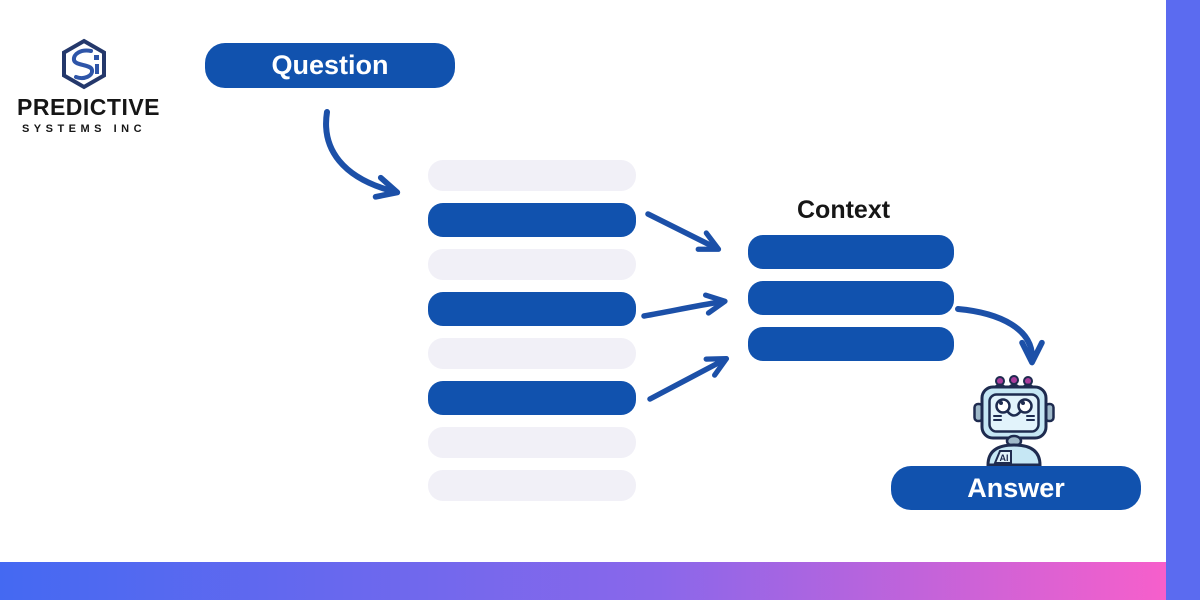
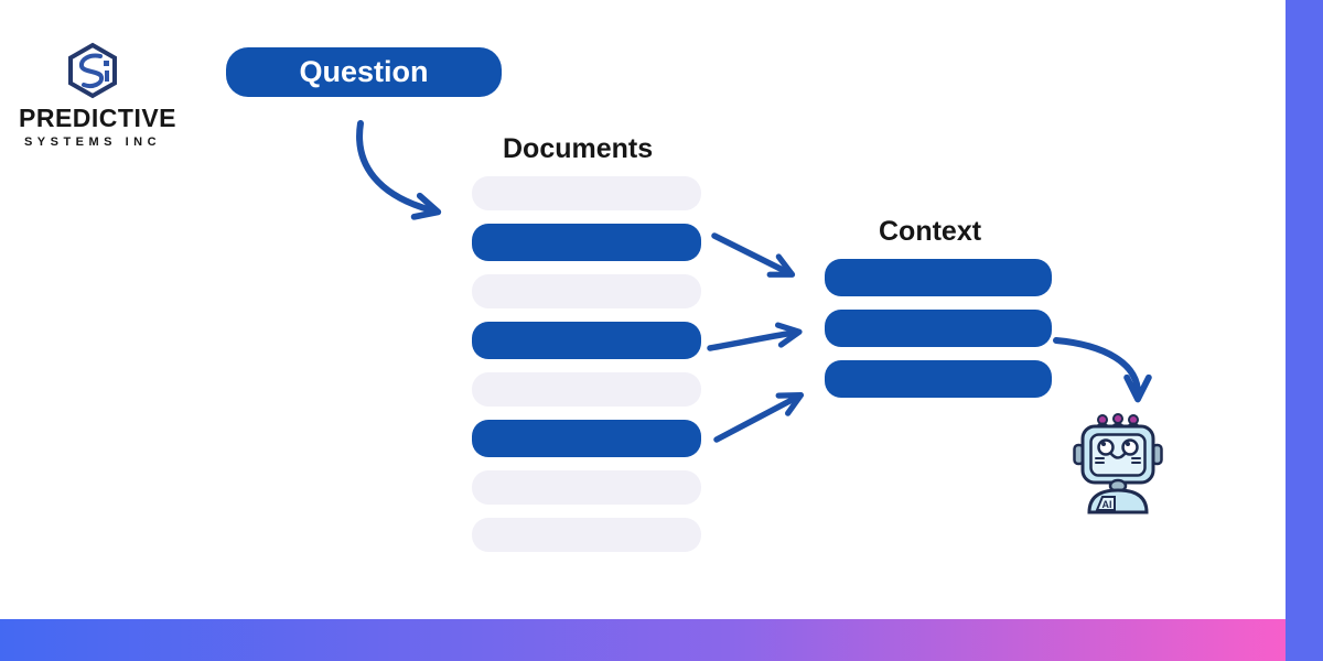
  PREDICTIV
  SYSTEMS INC
  Question
+ Documents
  Context
  AI
- Answer
